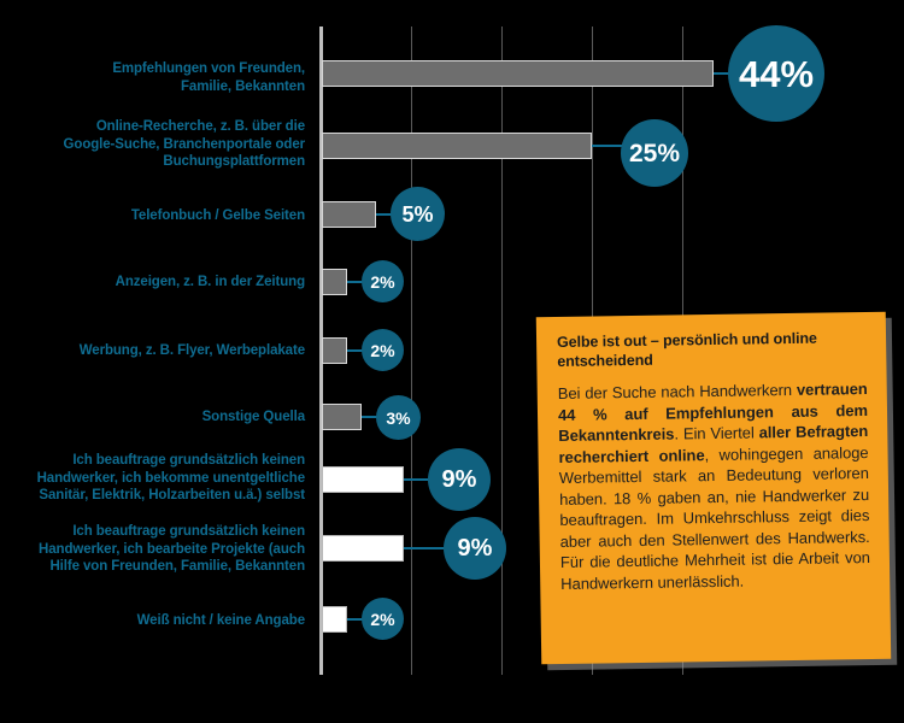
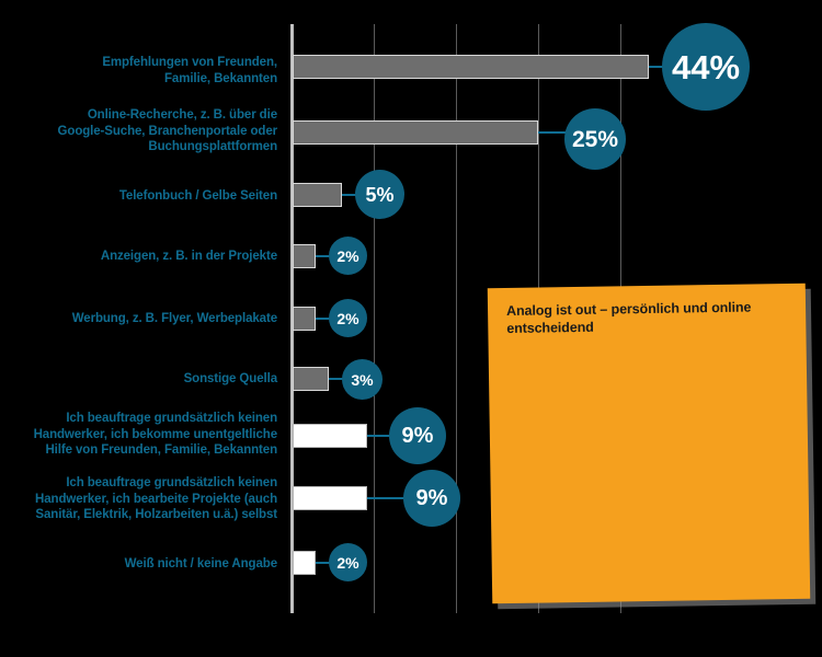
  Empfehlungen von Freunden,
  Familie, Bekannten
  44%
  Online-Recherche, z. B. über die
  Google-Suche, Branchenportale oder
  Buchungsplattformen
  25%
  Telefonbuch / Gelbe Seiten
  5%
- Anzeigen, z. B. in der Zeitung
+ Anzeigen, z. B. in der Projekte
  2%
  Werbung, z. B. Flyer, Werbeplakate
  2%
  Sonstige Quella
  3%
  Ich beauftrage grundsätzlich keinen
  Handwerker, ich bekomme unentgeltliche
- Sanitär, Elektrik, Holzarbeiten u.ä.) selbst
+ Hilfe von Freunden, Familie, Bekannten
  9%
  Ich beauftrage grundsätzlich keinen
  Handwerker, ich bearbeite Projekte (auch
- Hilfe von Freunden, Familie, Bekannten
+ Sanitär, Elektrik, Holzarbeiten u.ä.) selbst
  9%
  Weiß nicht / keine Angabe
  2%
- Gelbe ist out – persönlich und online entscheidend
+ Analog ist out – persönlich und online entscheidend
- Bei der Suche nach Handwerkern vertrauen 44 % auf Empfehlungen aus dem Bekanntenkreis. Ein Viertel aller Befragten recherchiert online, wohingegen analoge Werbemittel stark an Bedeutung verloren haben. 18 % gaben an, nie Handwerker zu beauftragen. Im Umkehrschluss zeigt dies aber auch den Stellenwert des Handwerks. Für die deutliche Mehrheit ist die Arbeit von Handwerkern unerlässlich.
